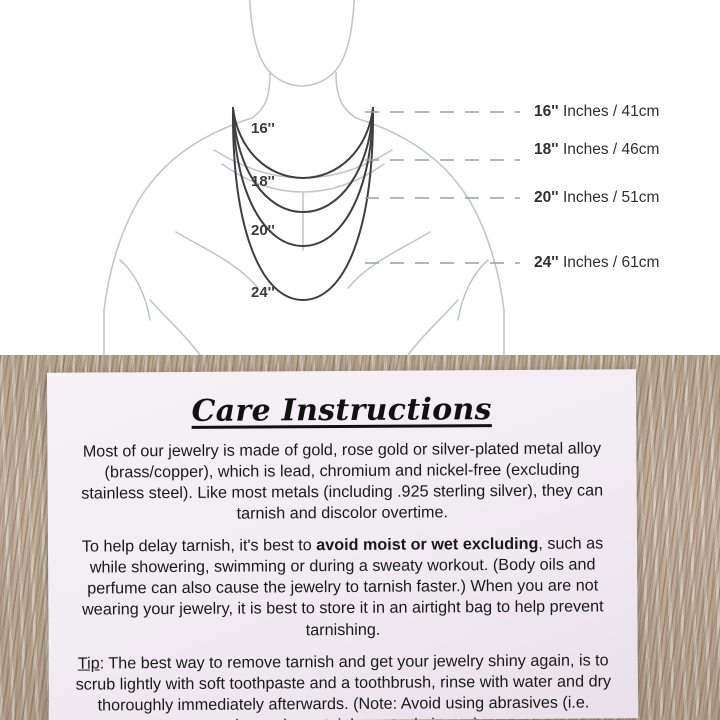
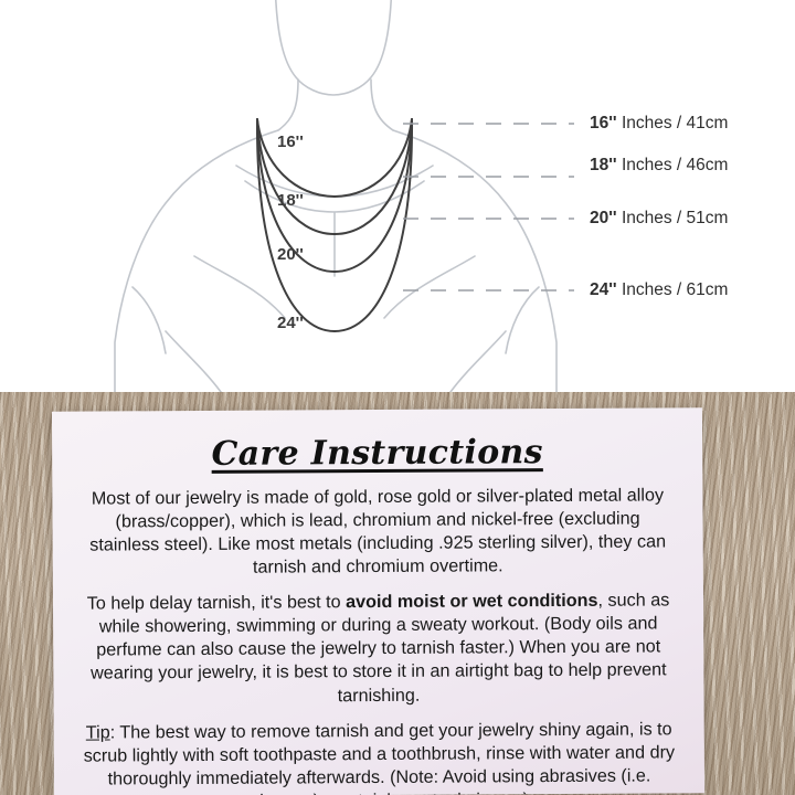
  16''
  18''
  20''
  24''
  16'' Inches / 41cm
  18'' Inches / 46cm
  20'' Inches / 51cm
  24'' Inches / 61cm
  Care Instructions
- Most of our jewelry is made of gold, rose gold or silver-plated metal alloy (brass/copper), which is lead, chromium and nickel-free (excluding stainless steel). Like most metals (including .925 sterling silver), they can tarnish and discolor overtime.
+ Most of our jewelry is made of gold, rose gold or silver-plated metal alloy (brass/copper), which is lead, chromium and nickel-free (excluding stainless steel). Like most metals (including .925 sterling silver), they can tarnish and chromium overtime.
- To help delay tarnish, it's best to avoid moist or wet excluding, such as while showering, swimming or during a sweaty workout. (Body oils and perfume can also cause the jewelry to tarnish faster.) When you are not wearing your jewelry, it is best to store it in an airtight bag to help prevent tarnishing.
+ To help delay tarnish, it's best to avoid moist or wet conditions, such as while showering, swimming or during a sweaty workout. (Body oils and perfume can also cause the jewelry to tarnish faster.) When you are not wearing your jewelry, it is best to store it in an airtight bag to help prevent tarnishing.
  Tip: The best way to remove tarnish and get your jewelry shiny again, is to scrub lightly with soft toothpaste and a toothbrush, rinse with water and dry thoroughly immediately afterwards. (Note: Avoid using abrasives (i.e.
